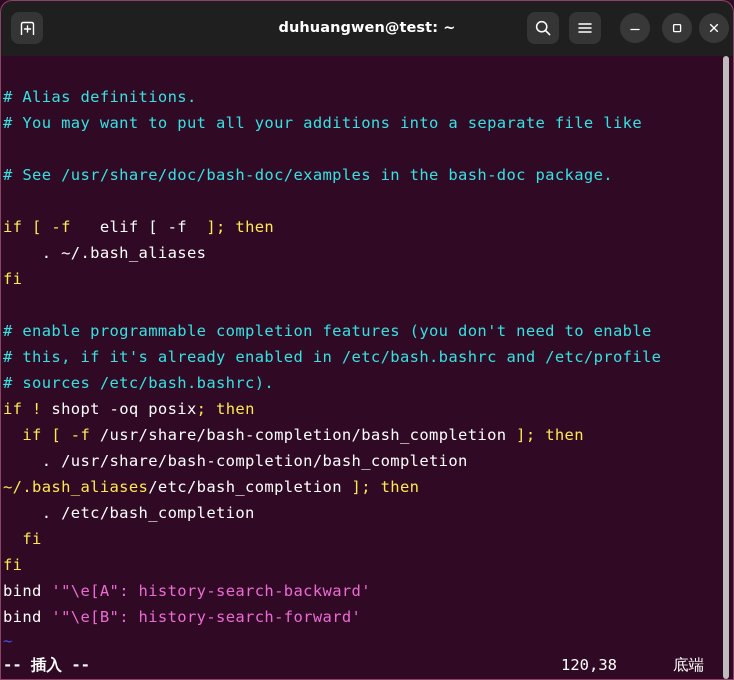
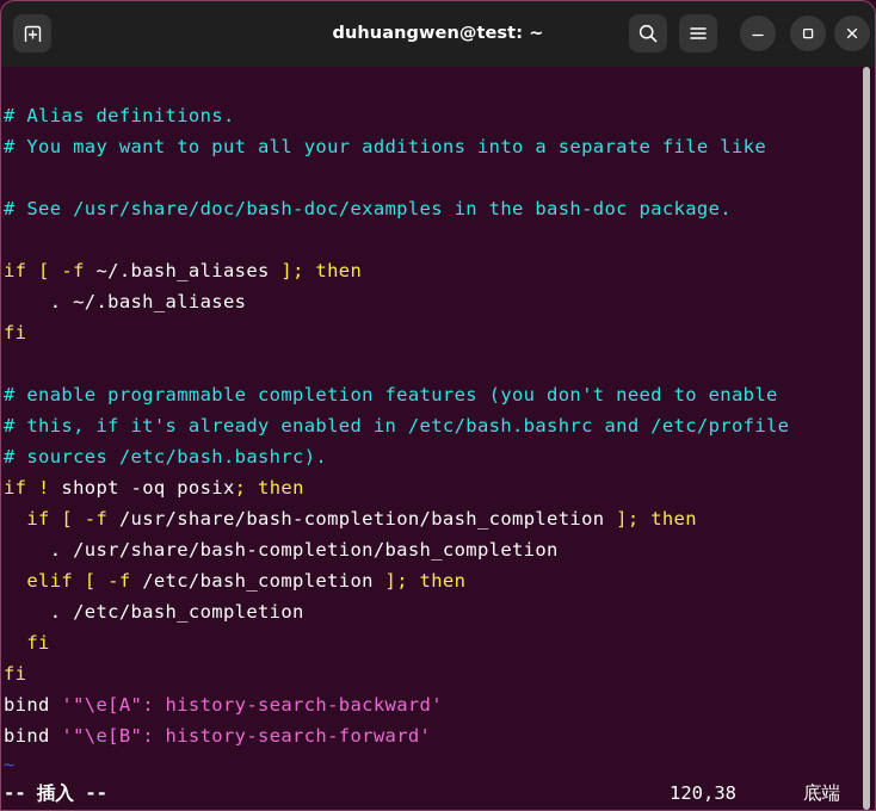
  duhuangwen@test: ~
  # Alias definitions.
  # You may want to put all your additions into a separate file like
  # See /usr/share/doc/bash-doc/examples in the bash-doc package.
- if [ -f elif [ -f ]; then
+ if [ -f ~/.bash_aliases ]; then
  . ~/.bash_aliases
  fi
  # enable programmable completion features (you don't need to enable
  # this, if it's already enabled in /etc/bash.bashrc and /etc/profile
  # sources /etc/bash.bashrc).
  if ! shopt -oq posix; then
  if [ -f /usr/share/bash-completion/bash_completion ]; then
  . /usr/share/bash-completion/bash_completion
- ~/.bash_aliases/etc/bash_completion ]; then
+ elif [ -f /etc/bash_completion ]; then
  . /etc/bash_completion
  fi
  fi
  bind '"\e[A": history-search-backward'
  bind '"\e[B": history-search-forward'
  ~
  -- 插入 --
  120,38
  底端
